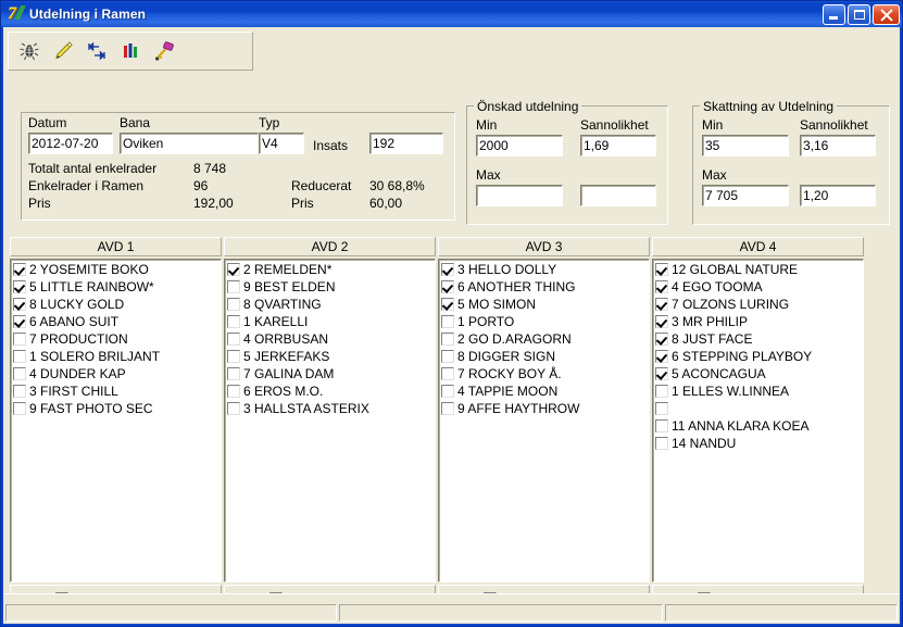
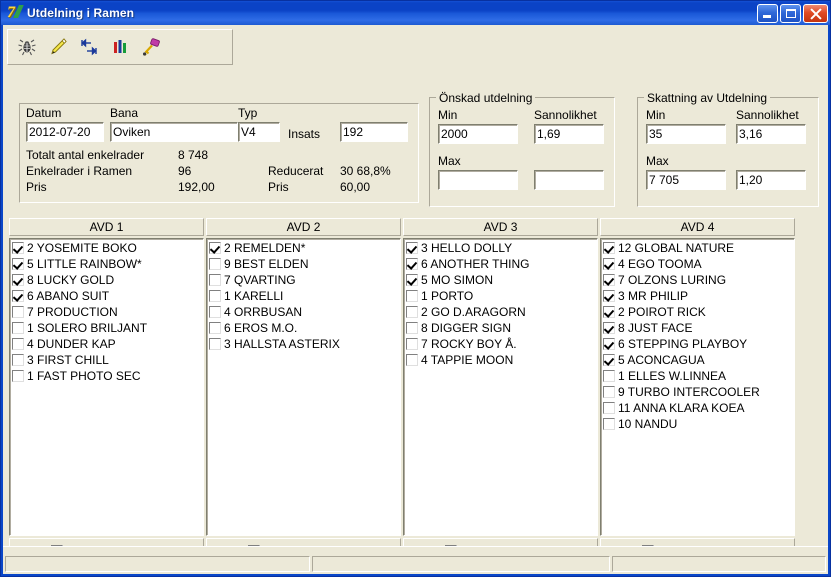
  7
  Utdelning i Ramen
  Datum
  2012-07-20
  Bana
  Oviken
  Typ
  V4
  Insats
  192
  Totalt antal enkelrader
  8 748
  Enkelrader i Ramen
  96
  Reducerat
  30 68,8%
  Pris
  192,00
  Pris
  60,00
  Önskad utdelning
  Min
  2000
  Sannolikhet
  1,69
  Max
  Skattning av Utdelning
  Min
  35
  Sannolikhet
  3,16
  Max
  7 705
  1,20
  AVD 1
  2 YOSEMITE BOKO
  5 LITTLE RAINBOW*
  8 LUCKY GOLD
  6 ABANO SUIT
  7 PRODUCTION
  1 SOLERO BRILJANT
  4 DUNDER KAP
  3 FIRST CHILL
- 9 FAST PHOTO SEC
+ 1 FAST PHOTO SEC
  AVD 2
  2 REMELDEN*
  9 BEST ELDEN
- 8 QVARTING
+ 7 QVARTING
  1 KARELLI
  4 ORRBUSAN
- 5 JERKEFAKS
- 7 GALINA DAM
  6 EROS M.O.
  3 HALLSTA ASTERIX
  AVD 3
  3 HELLO DOLLY
  6 ANOTHER THING
  5 MO SIMON
  1 PORTO
  2 GO D.ARAGORN
  8 DIGGER SIGN
  7 ROCKY BOY Å.
  4 TAPPIE MOON
- 9 AFFE HAYTHROW
  AVD 4
  12 GLOBAL NATURE
  4 EGO TOOMA
  7 OLZONS LURING
  3 MR PHILIP
+ 2 POIROT RICK
  8 JUST FACE
  6 STEPPING PLAYBOY
  5 ACONCAGUA
  1 ELLES W.LINNEA
+ 9 TURBO INTERCOOLER
  11 ANNA KLARA KOEA
- 14 NANDU
+ 10 NANDU
